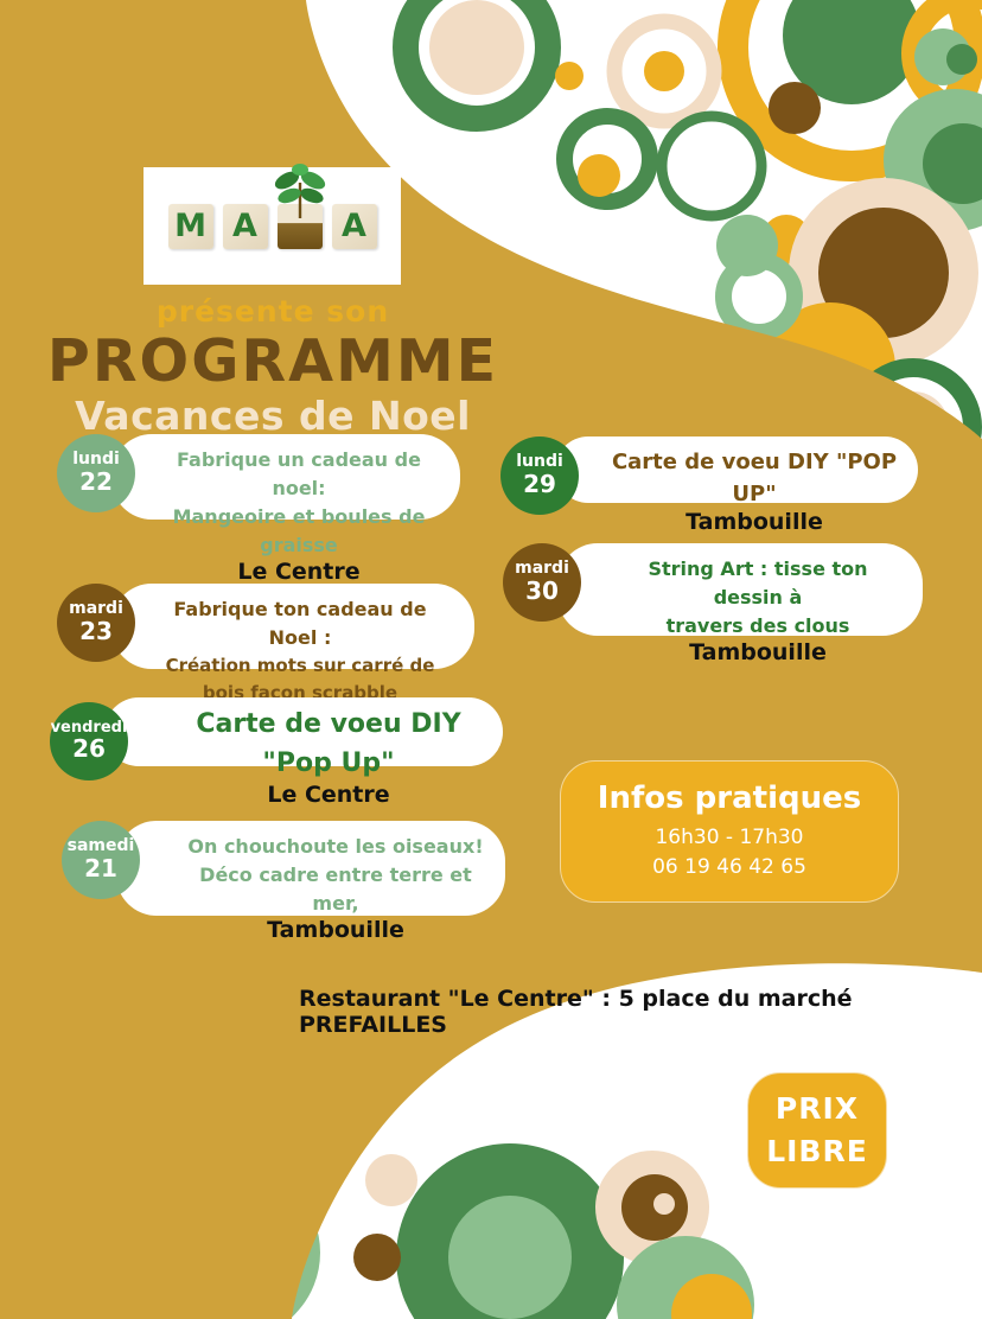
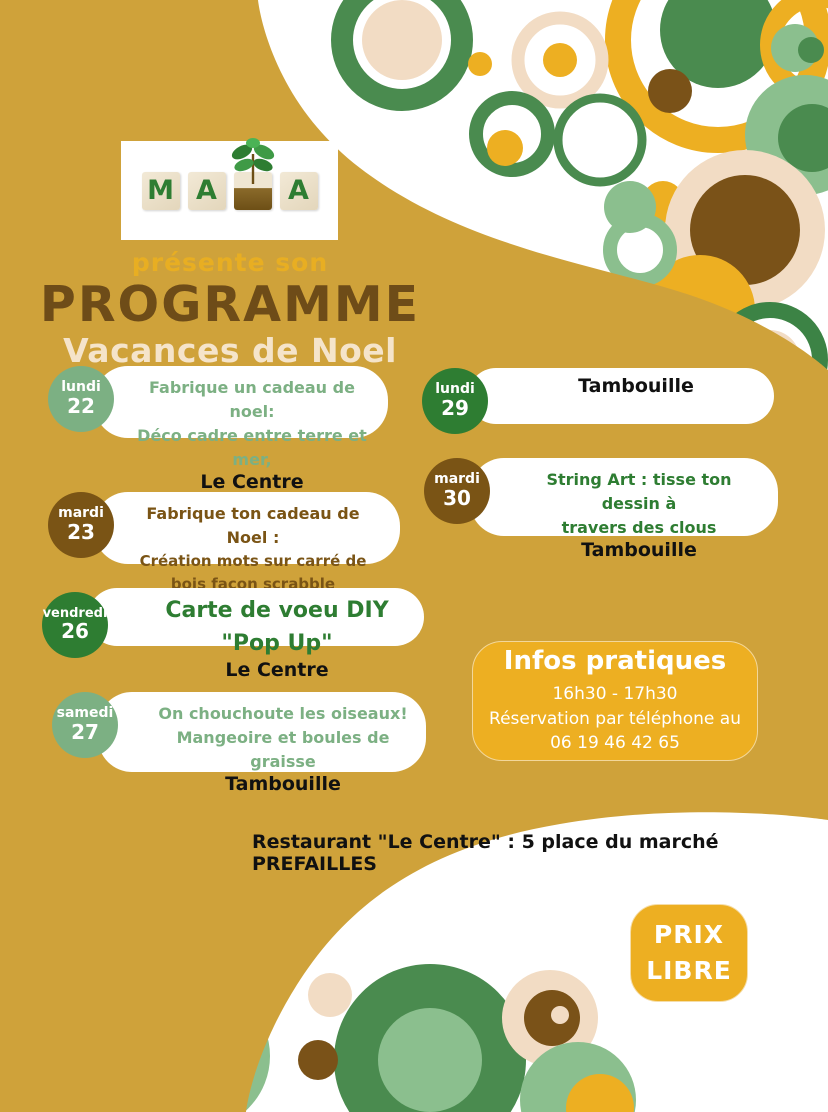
  M
  A
  A
  présente son
  PROGRAMME
  Vacances de Noel
  Fabrique un cadeau de noel:
- Mangeoire et boules de graisse
+ Déco cadre entre terre et mer,
  Le Centre
  lundi
  22
  Fabrique ton cadeau de Noel :
  Création mots sur carré de bois façon scrabble
  mardi
  23
  Carte de voeu DIY "Pop Up"
  Le Centre
  vendredi
  26
  On chouchoute les oiseaux!
- Déco cadre entre terre et mer,
+ Mangeoire et boules de graisse
  Tambouille
  samedi
- 21
+ 27
- Carte de voeu DIY "POP UP"
  Tambouille
  lundi
  29
  String Art : tisse ton dessin à
  travers des clous
  Tambouille
  mardi
  30
  Infos pratiques
  16h30 - 17h30
+ Réservation par téléphone au
  06 19 46 42 65
  Restaurant "Le Centre" : 5 place du marché PREFAILLES
  PRIX
  LIBRE
